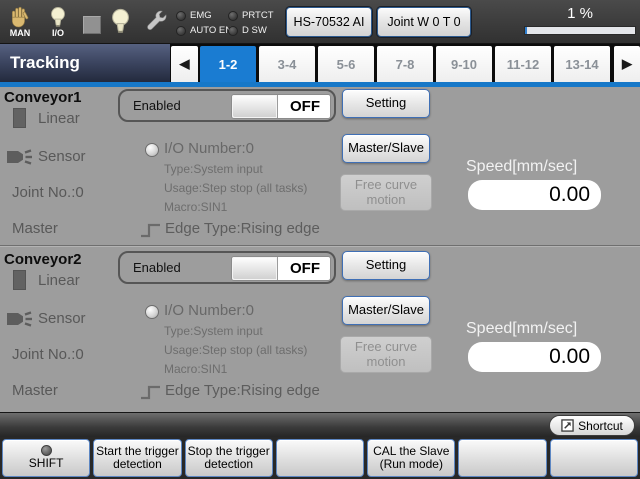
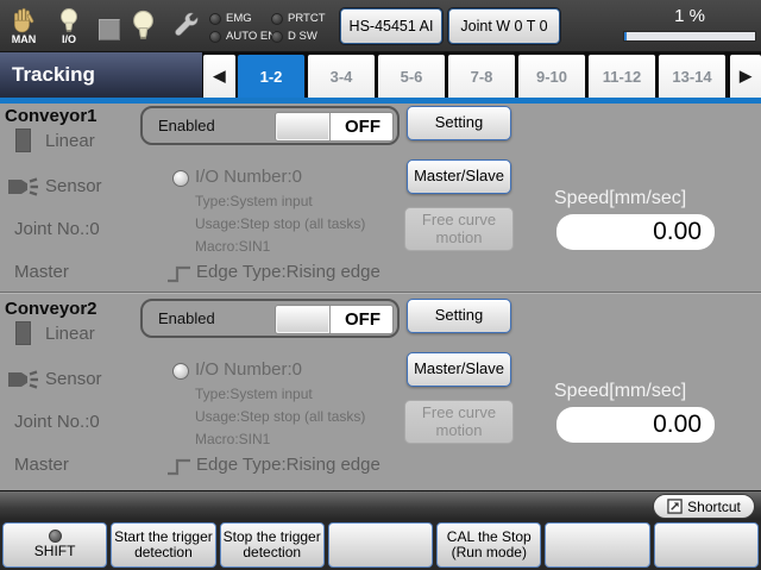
  MAN
  I/O
  EMG
  PRTCT
  AUTO E
  D SW
- HS-70532 AI
+ HS-45451 AI
  Joint W 0 T 0
  1 %
  Tracking
  ◀
  1-2
  3-4
  5-6
  7-8
  9-10
  11-12
  13-14
  ▶
  Conveyor1
  Linear
  Sensor
  Joint No.:0
  Master
  Enabled
  OFF
  Setting
  I/O Number:0
  Type:System input
  Usage:Step stop (all tasks)
  Macro:SIN1
  Master/Slave
  Free curve motion
  Speed[mm/sec]
  0.00
  Edge Type:Rising edge
  Conveyor2
  Linear
  Sensor
  Joint No.:0
  Master
  Enabled
  OFF
  Setting
  I/O Number:0
  Type:System input
  Usage:Step stop (all tasks)
  Macro:SIN1
  Master/Slave
  Free curve motion
  Speed[mm/sec]
  0.00
  Edge Type:Rising edge
  Shortcut
  SHIFT
  Start the trigger detection
  Stop the trigger detection
- CAL the Slave (Run mode)
+ CAL the Stop (Run mode)
